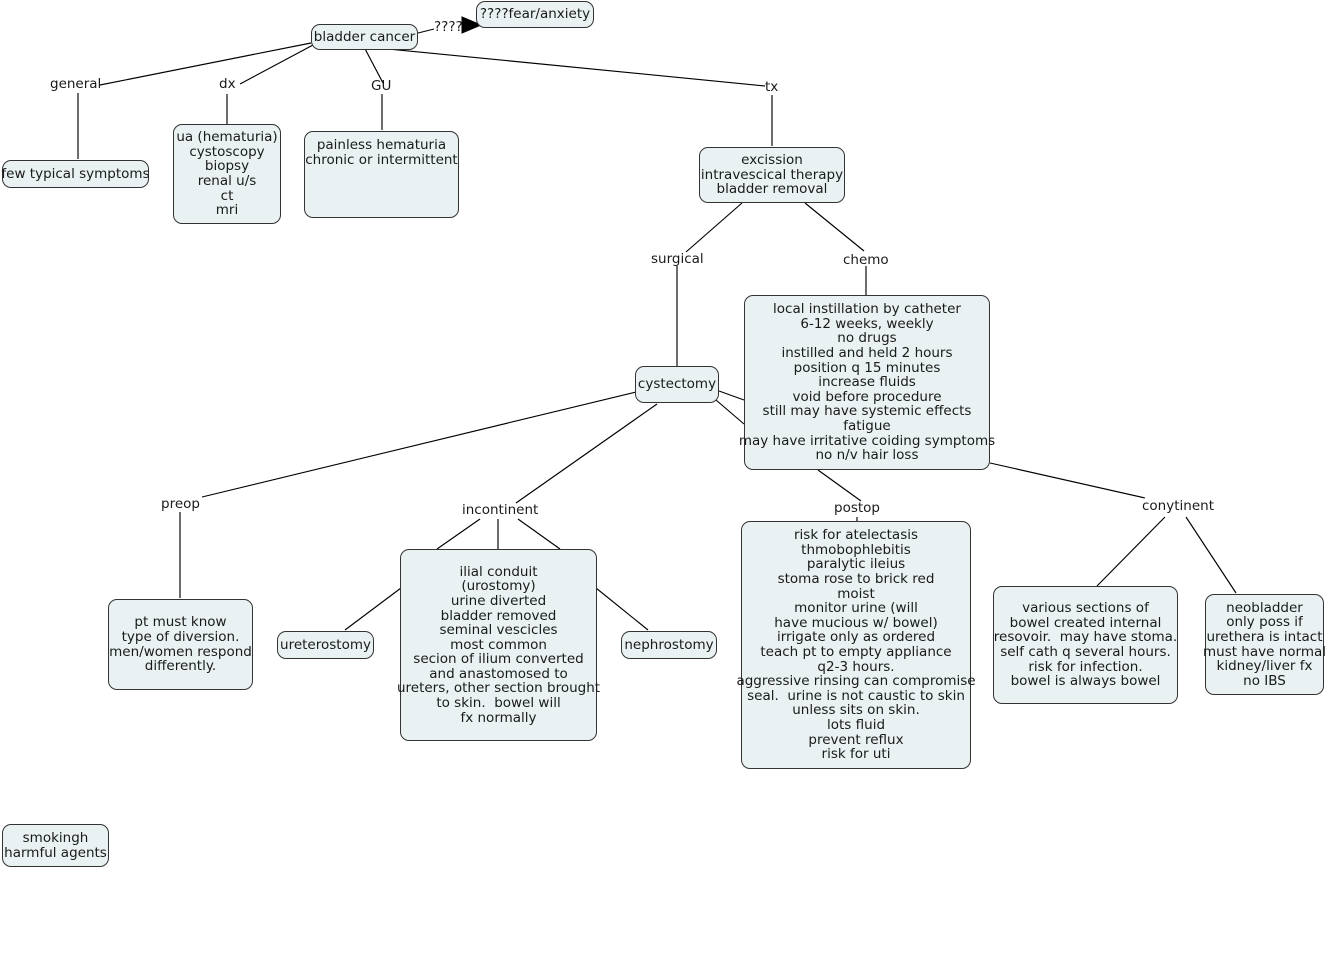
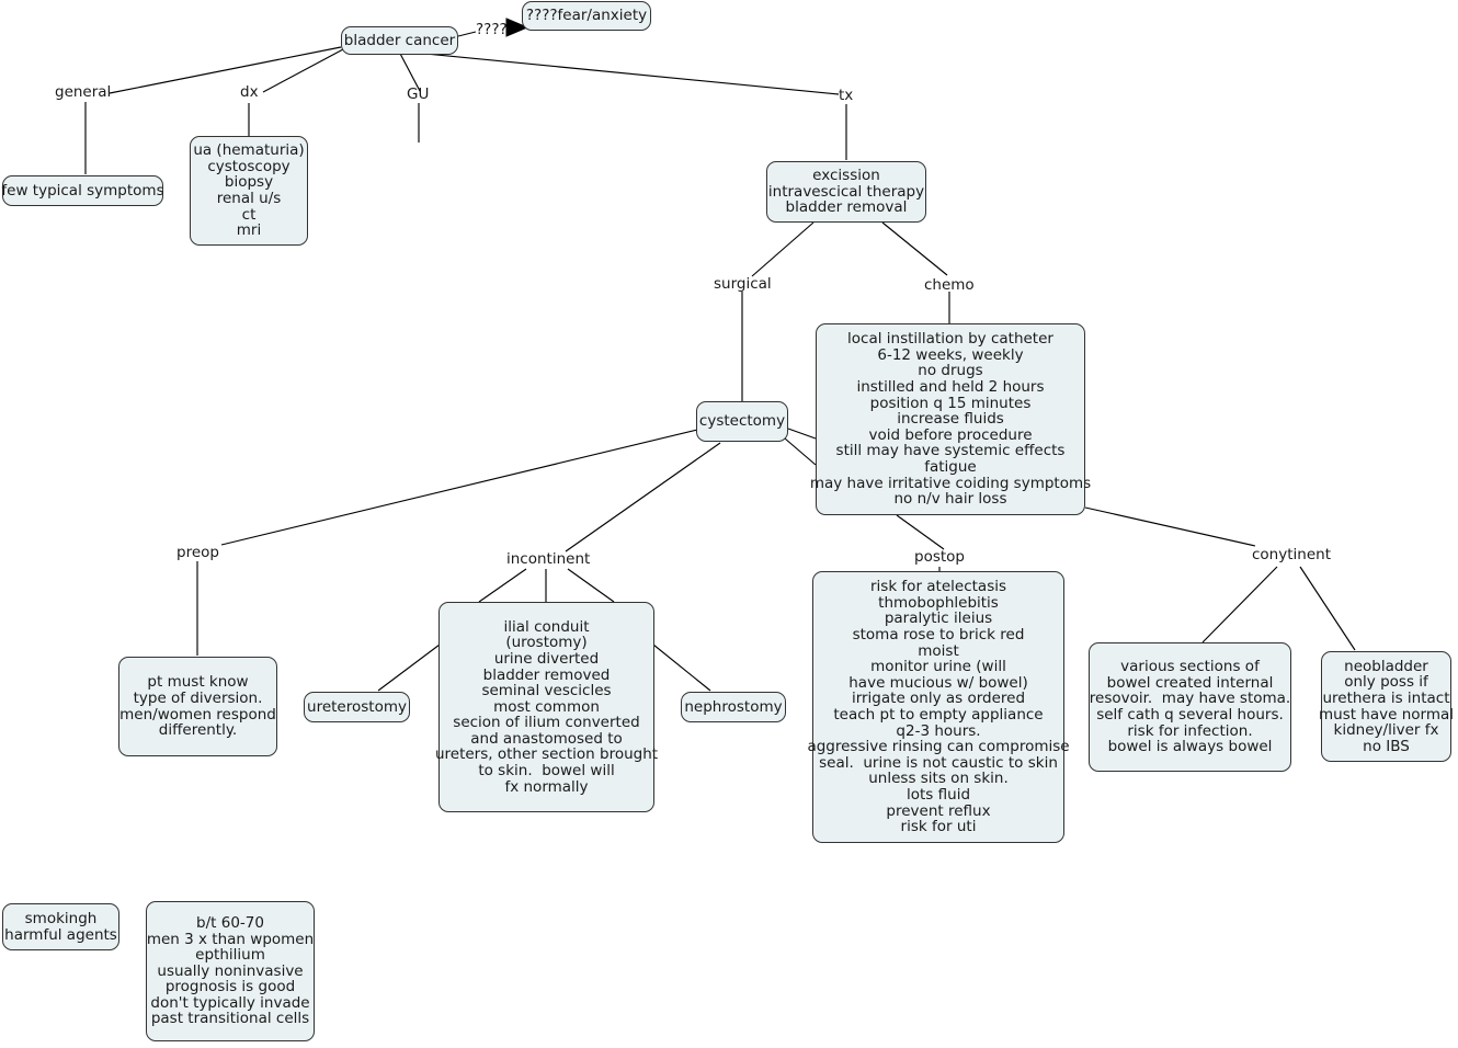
  bladder cancer
  ????fear/anxiety
  few typical symptoms
  ua (hematuria)
  cystoscopy
  biopsy
  renal u/s
  ct
  mri
- painless hematuria
- chronic or intermittent
  excission
  intravescical therapy
  bladder removal
  cystectomy
  local instillation by catheter
  6-12 weeks, weekly
  no drugs
  instilled and held 2 hours
  position q 15 minutes
  increase fluids
  void before procedure
  still may have systemic effects
  fatigue
  may have irritative coiding symptoms
  no n/v hair loss
  pt must know
  type of diversion.
  men/women respond
  differently.
  ureterostomy
  nephrostomy
  ilial conduit
  (urostomy)
  urine diverted
  bladder removed
  seminal vescicles
  most common
  secion of ilium converted
  and anastomosed to
  ureters, other section brought
  to skin. bowel will
  fx normally
  risk for atelectasis
  thmobophlebitis
  paralytic ileius
  stoma rose to brick red
  moist
  monitor urine (will
  have mucious w/ bowel)
  irrigate only as ordered
  teach pt to empty appliance
  q2-3 hours.
  aggressive rinsing can compromise
  seal. urine is not caustic to skin
  unless sits on skin.
  lots fluid
  prevent reflux
  risk for uti
  various sections of
  bowel created internal
  resovoir. may have stoma.
  self cath q several hours.
  risk for infection.
  bowel is always bowel
  neobladder
  only poss if
  urethera is intact
  must have normal
  kidney/liver fx
  no IBS
  smokingh
  harmful agents
+ b/t 60-70
+ men 3 x than wpomen
+ epthilium
+ usually noninvasive
+ prognosis is good
+ don't typically invade
+ past transitional cells
  ????
  general
  dx
  GU
  tx
  surgical
  chemo
  preop
  incontinent
  postop
  conytinent
